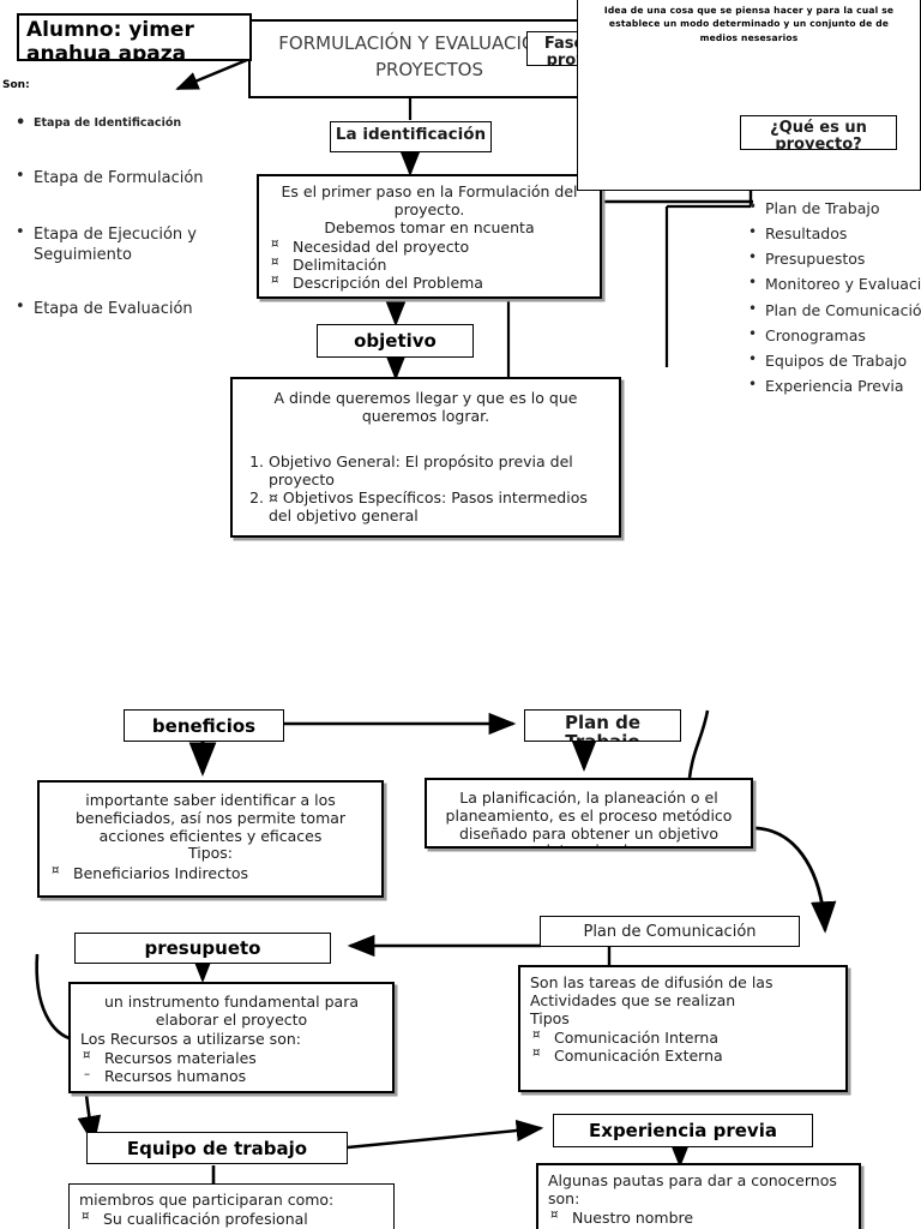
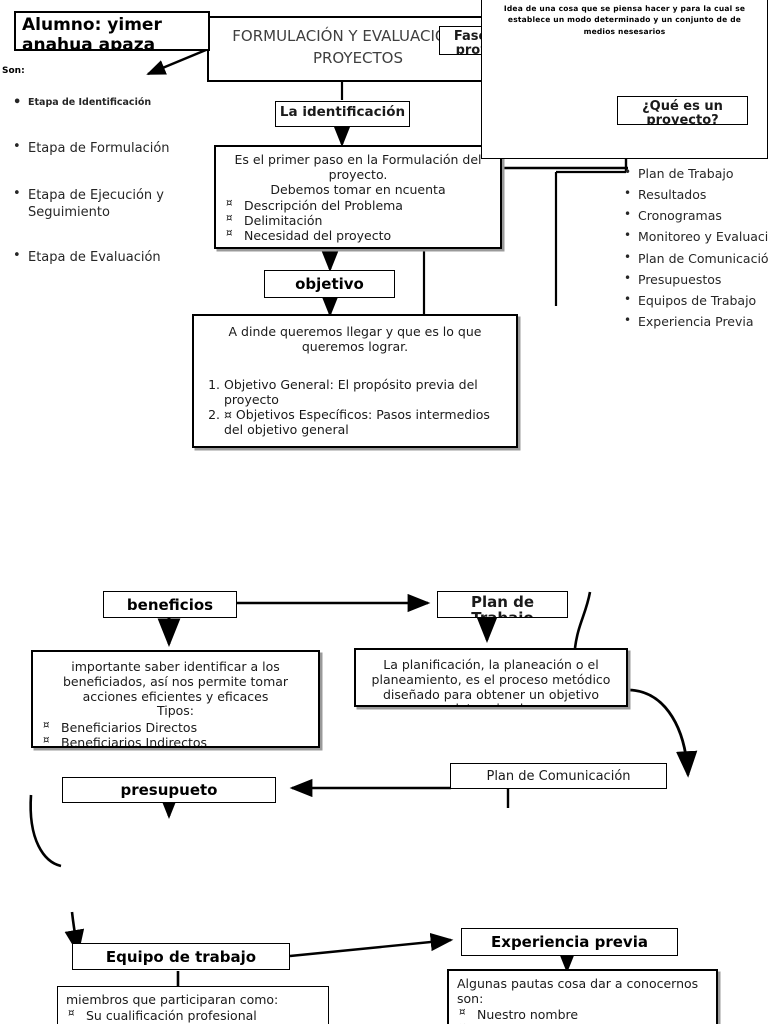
  FORMULACIÓN Y EVALUACI
  PROYECTOS
  Alumno: yimer anahua apaza
  Idea de una cosa que se piensa hacer y para la cual se establece un modo determinado y un conjunto de de medios nesesarios
  ¿Qué es un proyecto?
  Son:
  Etapa de Identificación
  Etapa de Formulación
  Etapa de Ejecución y Seguimiento
  Etapa de Evaluación
  La identificación
  Es el primer paso en la Formulación del proyecto.
  Debemos tomar en ncuenta
- Necesidad del proyecto
+ Descripción del Problema
  Delimitación
- Descripción del Problema
+ Necesidad del proyecto
  objetivo
  A dinde queremos llegar y que es lo que queremos lograr.
  Objetivo General: El propósito previa del proyecto
  ¤ Objetivos Específicos: Pasos intermedios del objetivo general
  Plan de Trabajo
  Resultados
- Presupuestos
+ Cronogramas
  Monitoreo y Evaluaci
  Plan de Comunicació
- Cronogramas
+ Presupuestos
  Equipos de Trabajo
  Experiencia Previa
  beneficios
  importante saber identificar a los beneficiados, así nos permite tomar acciones eficientes y eficaces
  Tipos:
+ Beneficiarios Directos
  Beneficiarios Indirectos
  La planificación, la planeación o el planeamiento, es el proceso metódico diseñado para obtener un objetivo
  presupueto
- un instrumento fundamental para elaborar el proyecto
- Los Recursos a utilizarse son:
- Recursos materiales
- Recursos humanos
  Plan de Comunicación
- Son las tareas de difusión de las
- Actividades que se realizan
- Tipos
- Comunicación Interna
- Comunicación Externa
  Equipo de trabajo
  miembros que participaran como:
  Su cualificación profesional
  Experiencia previa
- Algunas pautas para dar a conocernos son:
+ Algunas pautas cosa dar a conocernos son:
  Nuestro nombre
